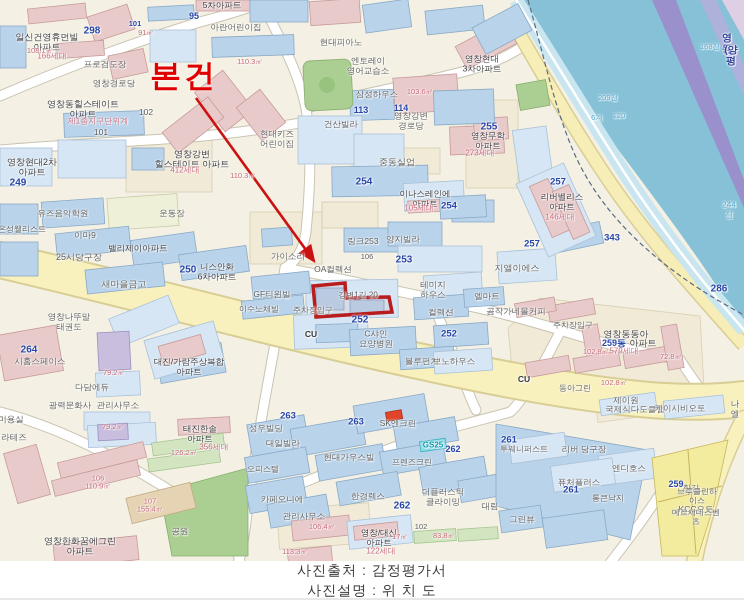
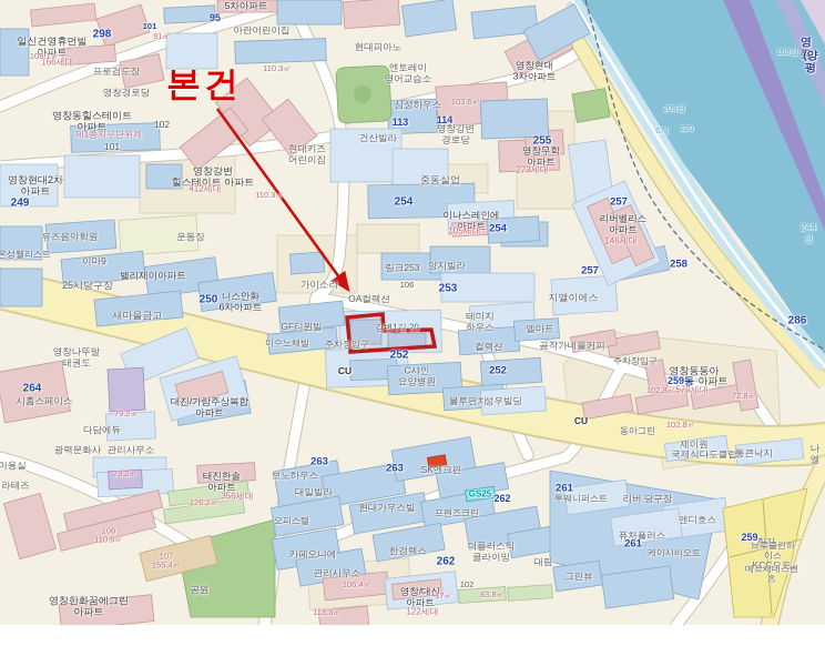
  5차아파트
  95
  일신건영휴먼빌
  아파트
  298
  101
  91㎡
  166세대
  108.1㎡
  프로검도장
  아란어린이집
  영창경로당
  110.3㎡
  영창동힐스테이트
  아파트
  제1종지구단위계
  102
  101
  영창현대2차
  아파트
  249
  현대피아노
  엔토레이
  영어교습소
  삼성하우스
  113
  114
  영창강변
  경로당
  영창현대
  3차아파트
  255
  영창무학
  아파트
  273세대
  영창강변
  힐스테이트 아파트
  412세대
  110.3㎡
  103.6㎡
  현대키즈
  어린이집
  건산빌라
  중동실업
  254
  영동
  (양평
  168천
  209천
  6계
  120
  244천
  286
  유즈음악학원
  온성웰리스트
  이마9
  운동장
  밸리제이아파트
  25시당구장
  250
  니스안화
  6차아파트
  새마을금고
  264
  시홈스페이스
  영창나뚜말
  태권도
  대진/가람주상복합
  아파트
  다담에듀
  79.2㎡
  가이소리
  OA컬렉션
  GF티윈빌
  이수노체빌
  주차장입구
  CU
  링크253
  양지빌라
  253
  106
  강변1길 20
  252
  C샤인
  요양병원
  테미지
  하우스
  컬렉션
  252
  블루펀치
- 보노하우스
+ 성우빌딩
  엘마트
  곰작가네몰커피
  이나스레인에
  아파트
  105세대
  254
  리버벨리스
  아파트
  146세대
  257
  257
  지앨이에스
- 343
+ 258
  주차장입구
  영창동동아
  259동
  아파트
  579세대
  102.8㎡
  102.8㎡
  72.8㎡
  CU
  동아그린
  광력문화사
  관리사무소
  미용실
  라테즈
  79.2㎡
  태진한솔
  아파트
  356세대
  126.2㎡
  106
  110.9㎡
  107
  155.4㎡
  영창한화꿈에그린
  아파트
  공원
  263
  263
- 성우빌딩
+ 보노하우스
  대일빌라
  SK엔크린
  GS25
  262
  현대가우스빌
  프렌즈크린
  오피스텔
  한경렉스
  262
  더플러스틱
  클라이밍
  카페오니에
  관리사무소
  106.4㎡
  영창/대신
  아파트
  122세대
  102
  17㎡
  83.8㎡
  113.3㎡
  대림
  제이원
  국제식다도클럽
- 케이시비오토
+ 통큰낙지
  나엘
  261
  투웨니퍼스트
  리버 당구장
  엔디호스
  퓨처플러스
  261
- 통큰낙지
+ 케이시비오토
  그린뷰
  259
  한강
  브루클린하이스
  KCC오토
  메르세데스벤츠
  본건
- 사진출처 : 감정평가서
- 사진설명 : 위 치 도
